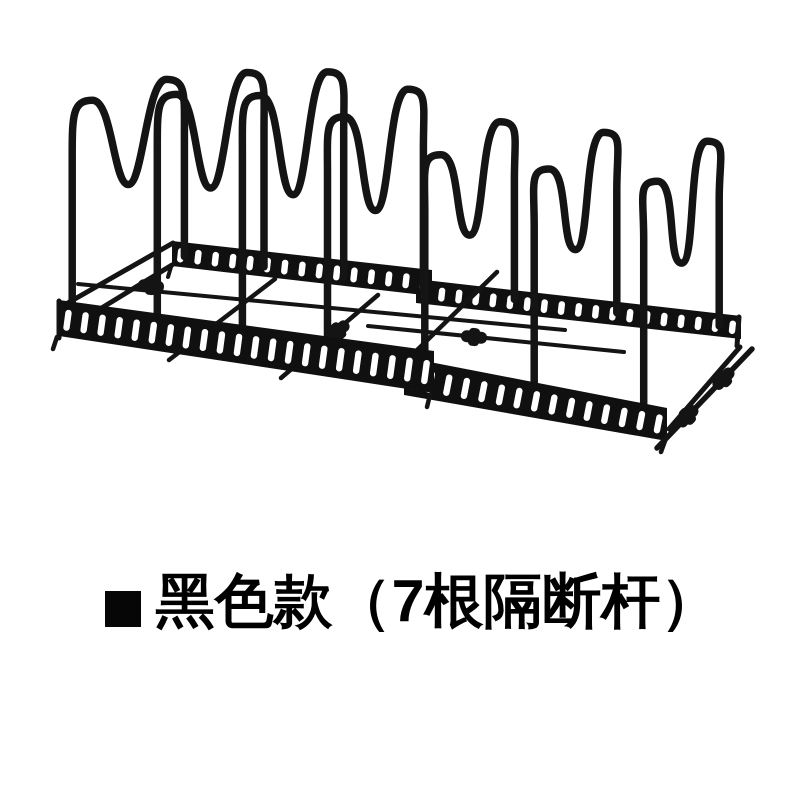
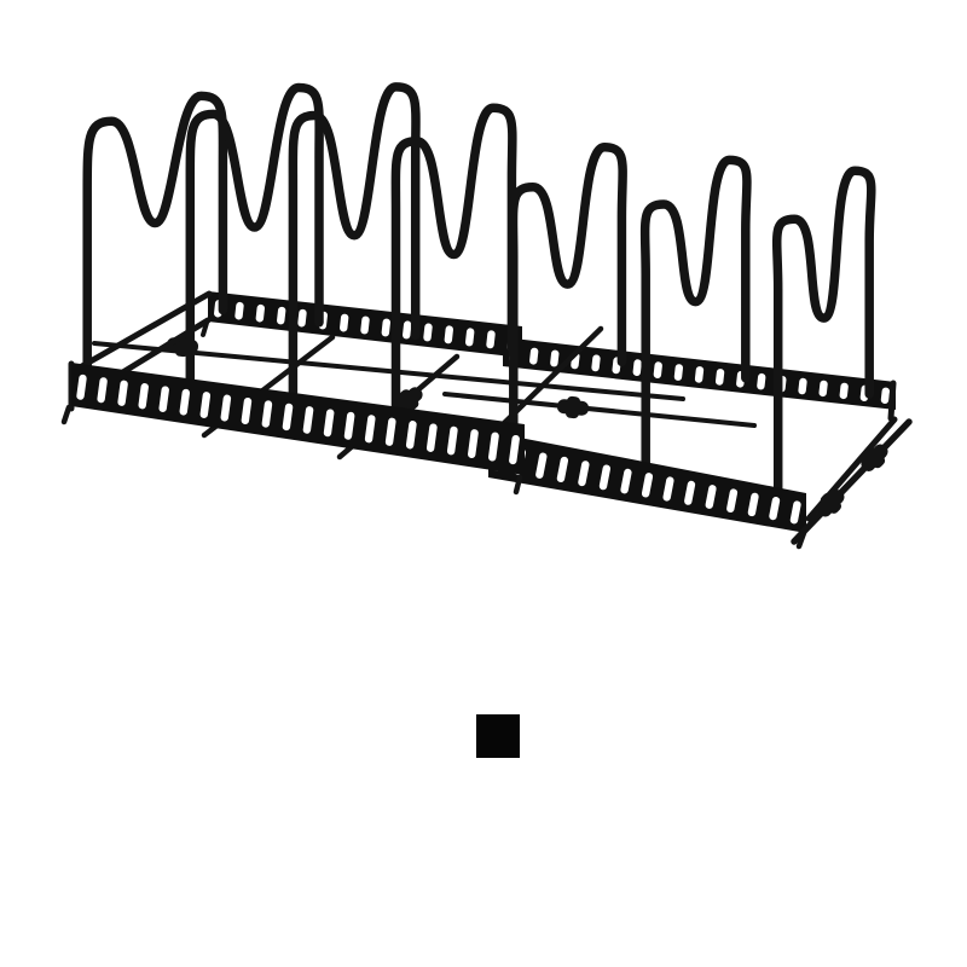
- 黑色款（7根隔断杆）
